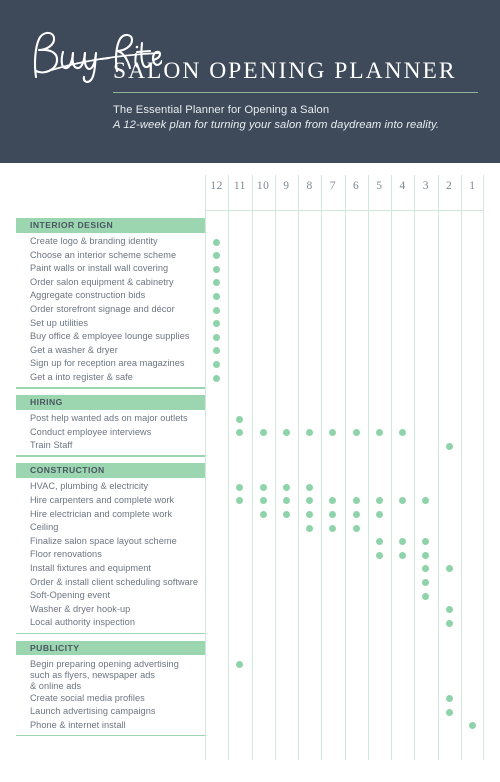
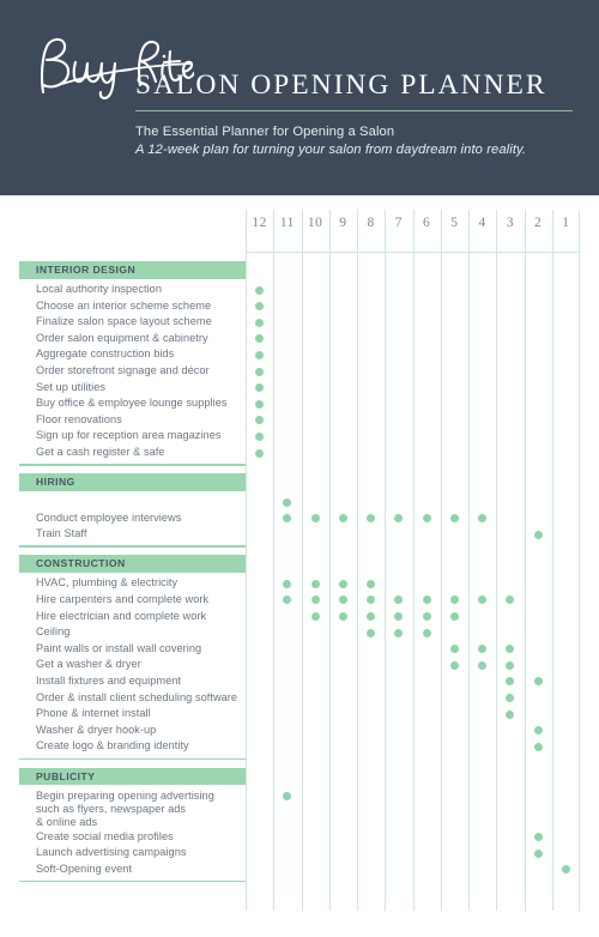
  SALON OPENING PLANNER
  The Essential Planner for Opening a Salon
  A 12-week plan for turning your salon from daydream into reality.
  12
  11
  10
  9
  8
  7
  6
  5
  4
  3
  2
  1
  INTERIOR DESIGN
- Create logo & branding identity
+ Local authority inspection
  Choose an interior scheme scheme
- Paint walls or install wall covering
+ Finalize salon space layout scheme
  Order salon equipment & cabinetry
  Aggregate construction bids
  Order storefront signage and décor
  Set up utilities
  Buy office & employee lounge supplies
- Get a washer & dryer
+ Floor renovations
  Sign up for reception area magazines
- Get a into register & safe
+ Get a cash register & safe
  HIRING
- Post help wanted ads on major outlets
  Conduct employee interviews
  Train Staff
  CONSTRUCTION
  HVAC, plumbing & electricity
  Hire carpenters and complete work
  Hire electrician and complete work
  Ceiling
- Finalize salon space layout scheme
+ Paint walls or install wall covering
- Floor renovations
+ Get a washer & dryer
  Install fixtures and equipment
  Order & install client scheduling software
- Soft-Opening event
+ Phone & internet install
  Washer & dryer hook-up
- Local authority inspection
+ Create logo & branding identity
  PUBLICITY
  Begin preparing opening advertising
  such as flyers, newspaper ads
  & online ads
  Create social media profiles
  Launch advertising campaigns
- Phone & internet install
+ Soft-Opening event
